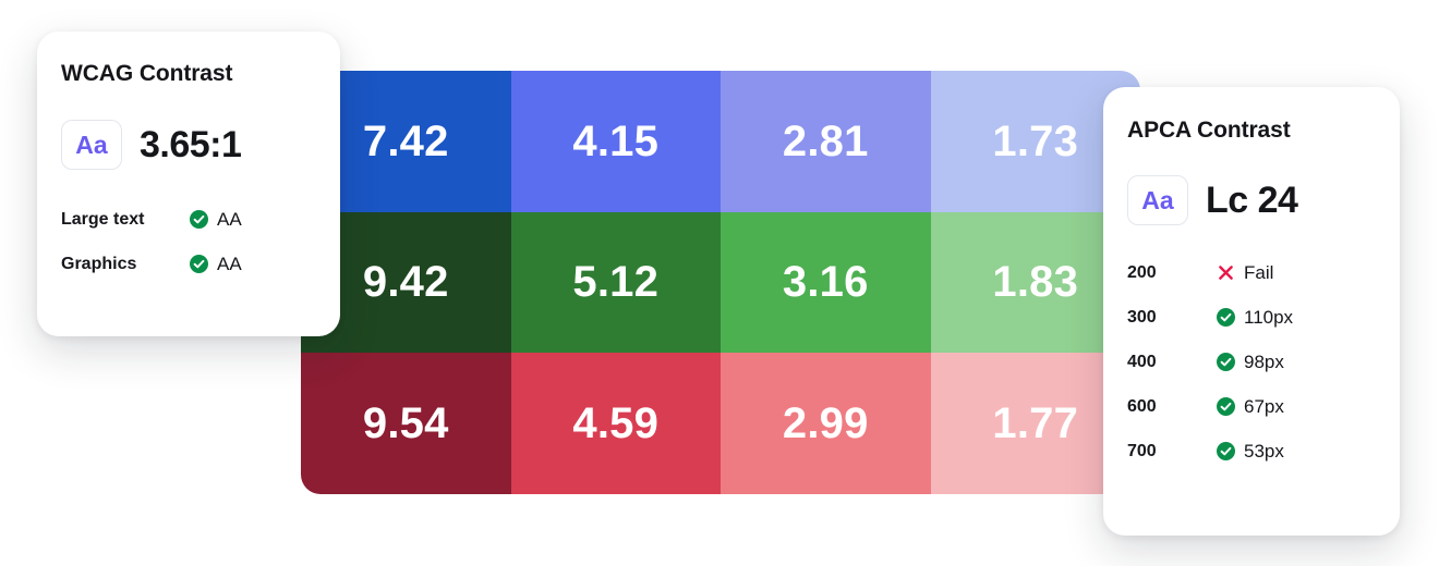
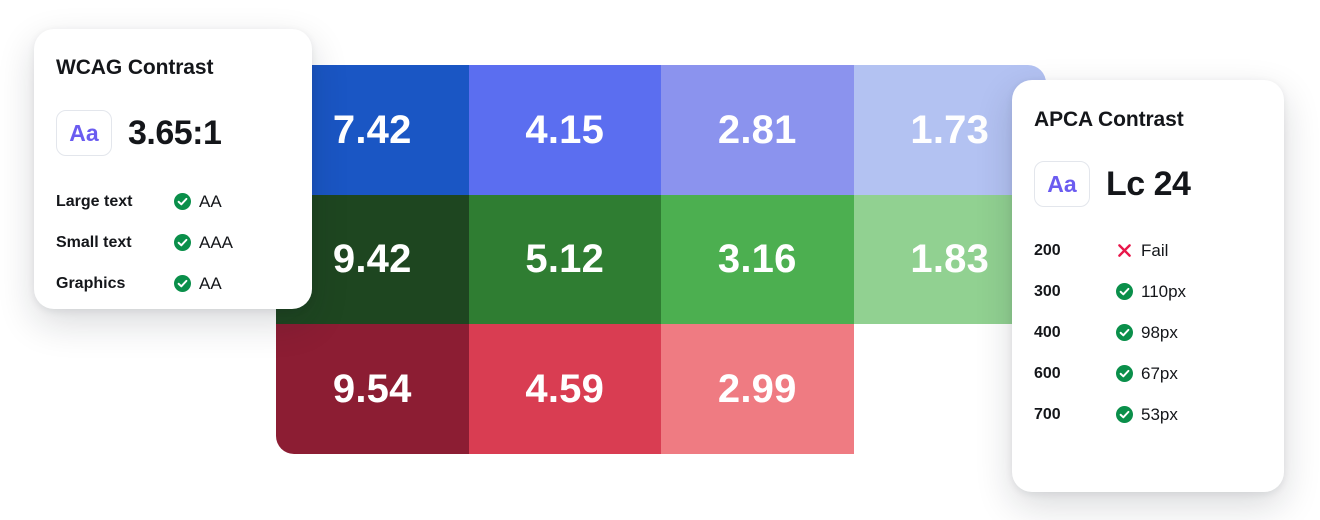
  7.42
  4.15
  2.81
  1.73
  9.42
  5.12
  3.16
  1.83
  9.54
  4.59
  2.99
- 1.77
  WCAG Contrast
  Aa
  3.65:1
  Large text
  AA
+ Small text
+ AAA
  Graphics
  AA
  APCA Contrast
  Aa
  Lc 24
  200
  Fail
  300
  110px
  400
  98px
  600
  67px
  700
  53px
